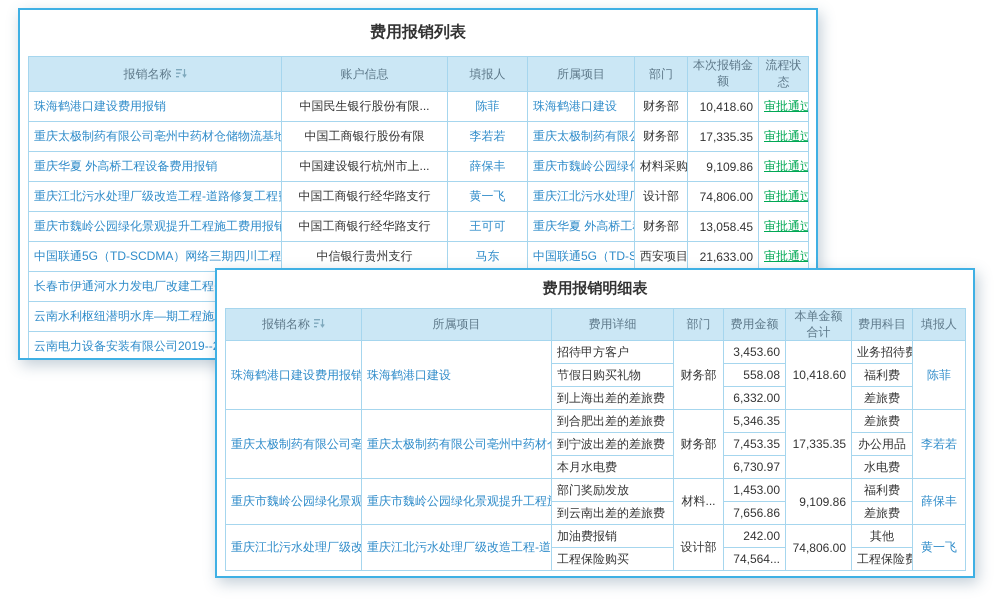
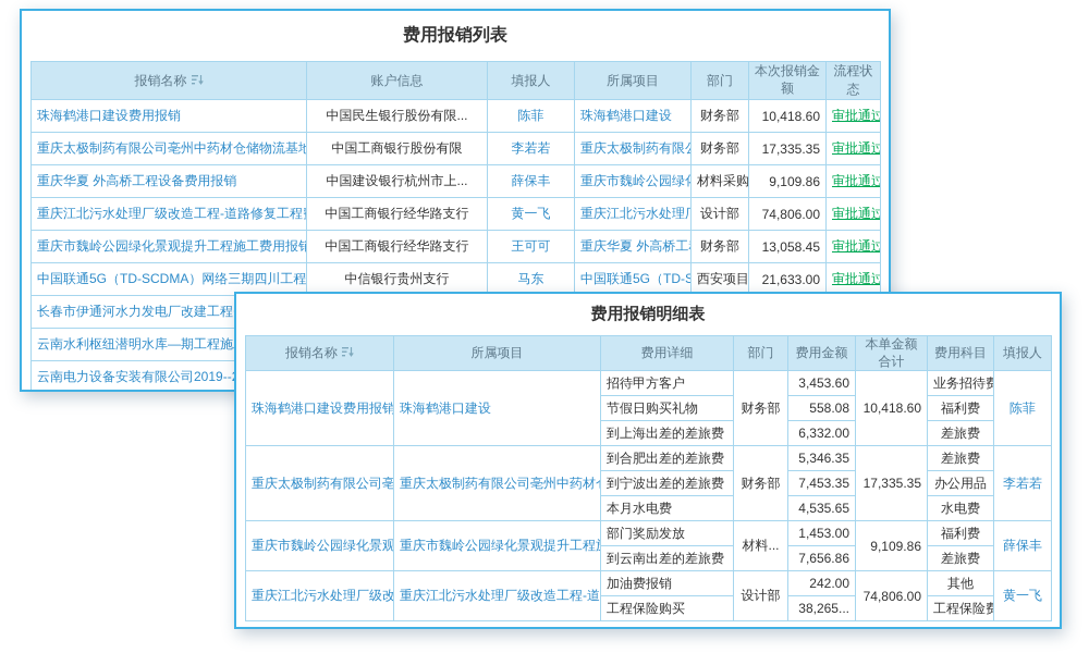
  费用报销列表
  报销名称	账户信息	填报人	所属项目	部门	本次报销金额	流程状态
  珠海鹤港口建设费用报销	中国民生银行股份有限...	陈菲	珠海鹤港口建设	财务部	10,418.60	审批通过
  重庆太极制药有限公司亳州中药材仓储物流基地	中国工商银行股份有限	李若若	重庆太极制药有限	财务部	17,335.35	审批通过
  重庆华夏 外高桥工程设备费用报销	中国建设银行杭州市上...	薛保丰	重庆市魏岭公园绿	材料采购	9,109.86	审批通过
  重庆江北污水处理厂级改造工程-道路修复工程	中国工商银行经华路支行	黄一飞	重庆江北污水处理	设计部	74,806.00	审批通过
  重庆市魏岭公园绿化景观提升工程施工费用报销	中国工商银行经华路支行	王可可	重庆华夏 外高桥工	财务部	13,058.45	审批通过
  中国联通5G（TD-SCDMA）网络三期四川工程	中信银行贵州支行	马东	中国联通5G（TD-S	西安项目	21,633.00	审批通过
  长春市伊通河水力发电厂改建工程
  云南水利枢纽潜明水库—期工程施
  费用报销明细表
  报销名称	所属项目	费用详细	部门	费用金额	本单金额合计	费用科目	填报人
  珠海鹤港口建设费用报销	珠海鹤港口建设	招待甲方客户	财务部	3,453.60	10,418.60	业务招待费	陈菲
  节假日购买礼物	558.08	福利费
  到上海出差的差旅费	6,332.00	差旅费
  重庆太极制药有限公司亳	重庆太极制药有限公司亳州中药材	到合肥出差的差旅费	财务部	5,346.35	17,335.35	差旅费	李若若
  到宁波出差的差旅费	7,453.35	办公用品
- 本月水电费	6,730.97	水电费
+ 本月水电费	4,535.65	水电费
  重庆市魏岭公园绿化景观	重庆市魏岭公园绿化景观提升工程	部门奖励发放	材料...	1,453.00	9,109.86	福利费	薛保丰
  到云南出差的差旅费	7,656.86	差旅费
  重庆江北污水处理厂级改	重庆江北污水处理厂级改造工程-道	加油费报销	设计部	242.00	74,806.00	其他	黄一飞
- 工程保险购买	74,564...	工程保险费
+ 工程保险购买	38,265...	工程保险费
